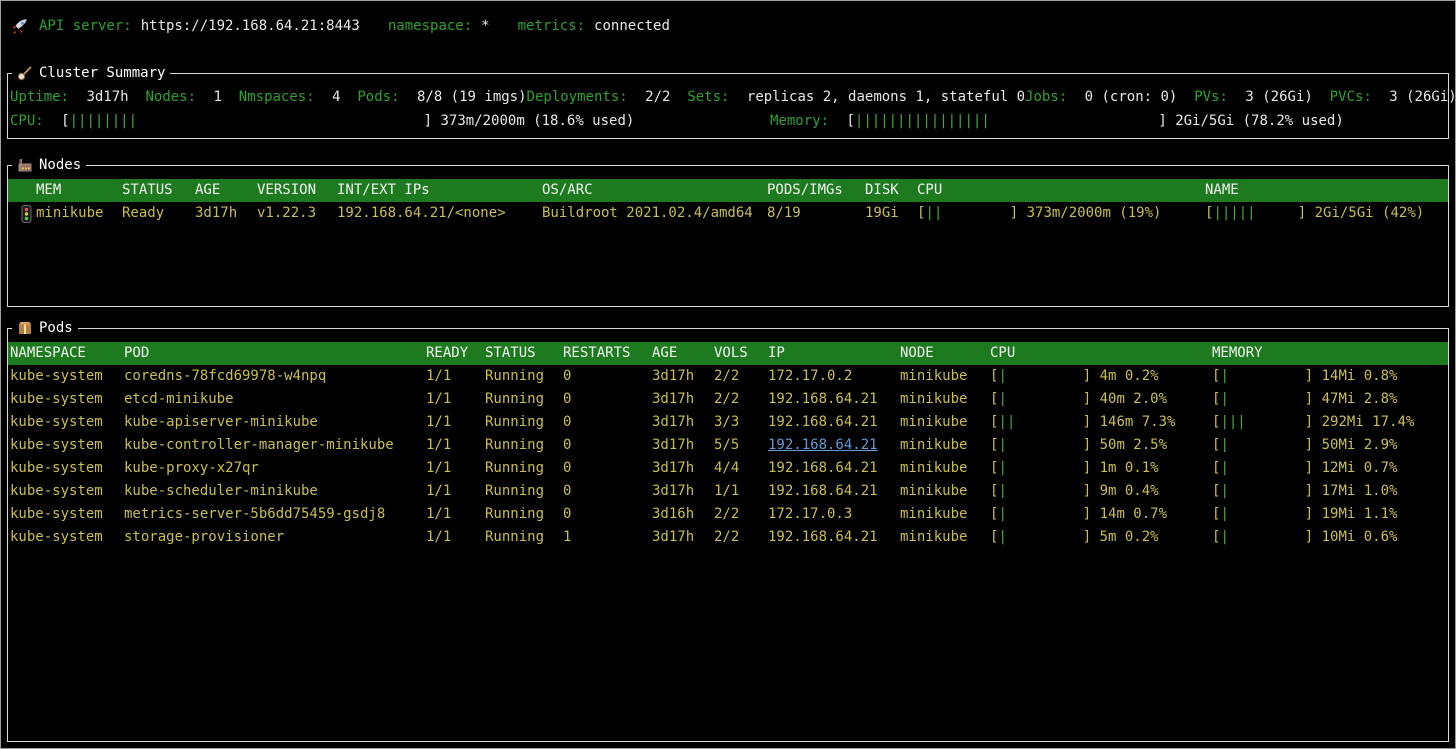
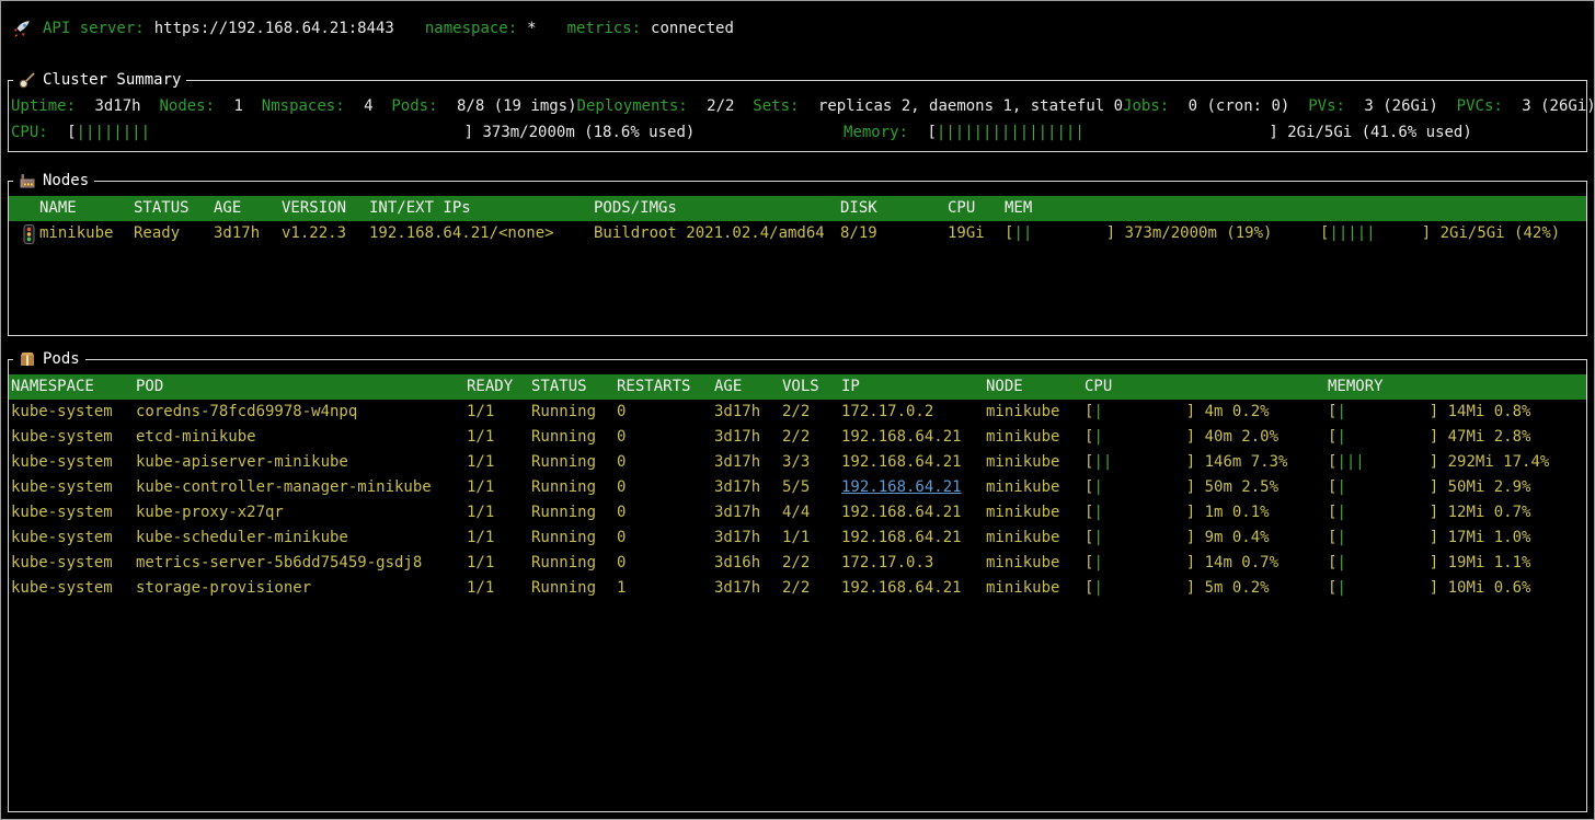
  API server:
  https://192.168.64.21:8443
  namespace:
  *
  metrics:
  connected
  Cluster Summary
  Uptime: 3d17h Nodes: 1 Nmspaces: 4 Pods: 8/8 (19 imgs)
  Deployments: 2/2 Sets: replicas 2, daemons 1, stateful 0
  Jobs: 0 (cron: 0) PVs: 3 (26Gi) PVCs: 3 (26Gi)
  CPU: [|||||||| ] 373m/2000m (18.6% used)
- Memory: [|||||||||||||||| ] 2Gi/5Gi (78.2% used)
+ Memory: [|||||||||||||||| ] 2Gi/5Gi (41.6% used)
  Nodes
- MEM
+ NAME
  STATUS
  AGE
  VERSION
  INT/EXT IPs
- OS/ARC
  PODS/IMGs
  DISK
  CPU
- NAME
+ MEM
  minikube
  Ready
  3d17h
  v1.22.3
  192.168.64.21/<none>
  Buildroot 2021.02.4/amd64
  8/19
  19Gi
  [|| ] 373m/2000m (19%)
  [||||| ] 2Gi/5Gi (42%)
  Pods
  NAMESPACE
  POD
  READY
  STATUS
  RESTARTS
  AGE
  VOLS
  IP
  NODE
  CPU
  MEMORY
  kube-system
  coredns-78fcd69978-w4npq
  1/1
  Running
  0
  3d17h
  2/2
  172.17.0.2
  minikube
  [| ] 4m 0.2%
  [| ] 14Mi 0.8%
  kube-system
  etcd-minikube
  1/1
  Running
  0
  3d17h
  2/2
  192.168.64.21
  minikube
  [| ] 40m 2.0%
  [| ] 47Mi 2.8%
  kube-system
  kube-apiserver-minikube
  1/1
  Running
  0
  3d17h
  3/3
  192.168.64.21
  minikube
  [|| ] 146m 7.3%
  [||| ] 292Mi 17.4%
  kube-system
  kube-controller-manager-minikube
  1/1
  Running
  0
  3d17h
  5/5
  192.168.64.21
  minikube
  [| ] 50m 2.5%
  [| ] 50Mi 2.9%
  kube-system
  kube-proxy-x27qr
  1/1
  Running
  0
  3d17h
  4/4
  192.168.64.21
  minikube
  [| ] 1m 0.1%
  [| ] 12Mi 0.7%
  kube-system
  kube-scheduler-minikube
  1/1
  Running
  0
  3d17h
  1/1
  192.168.64.21
  minikube
  [| ] 9m 0.4%
  [| ] 17Mi 1.0%
  kube-system
  metrics-server-5b6dd75459-gsdj8
  1/1
  Running
  0
  3d16h
  2/2
  172.17.0.3
  minikube
  [| ] 14m 0.7%
  [| ] 19Mi 1.1%
  kube-system
  storage-provisioner
  1/1
  Running
  1
  3d17h
  2/2
  192.168.64.21
  minikube
  [| ] 5m 0.2%
  [| ] 10Mi 0.6%
